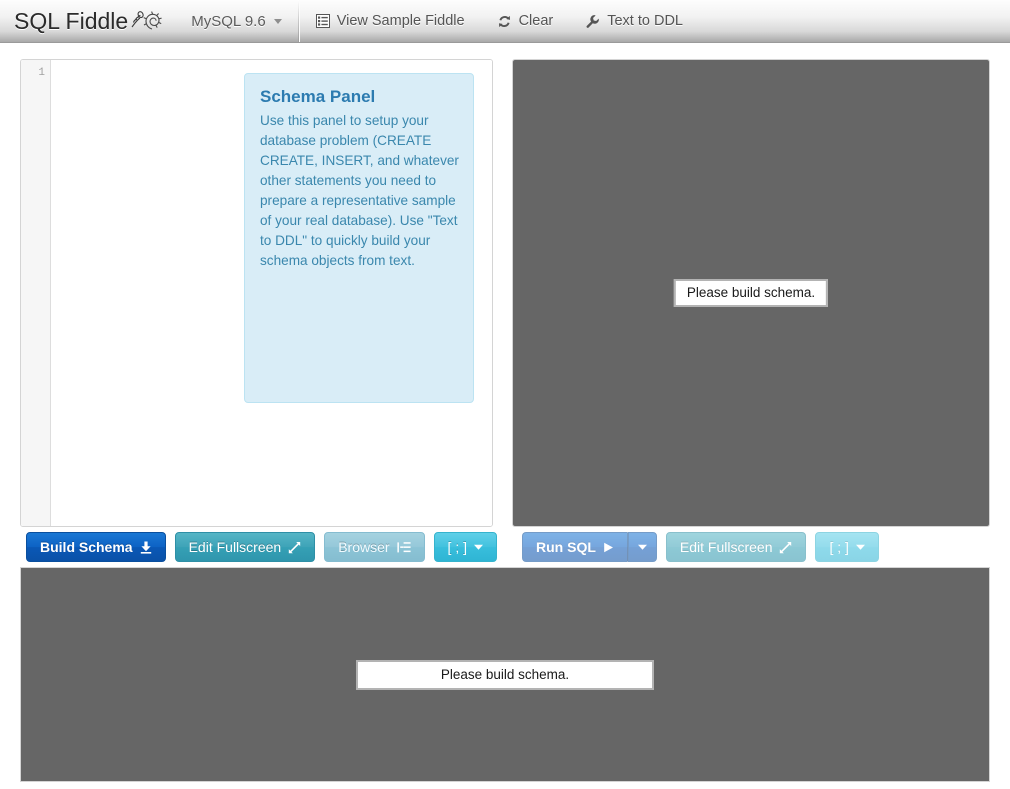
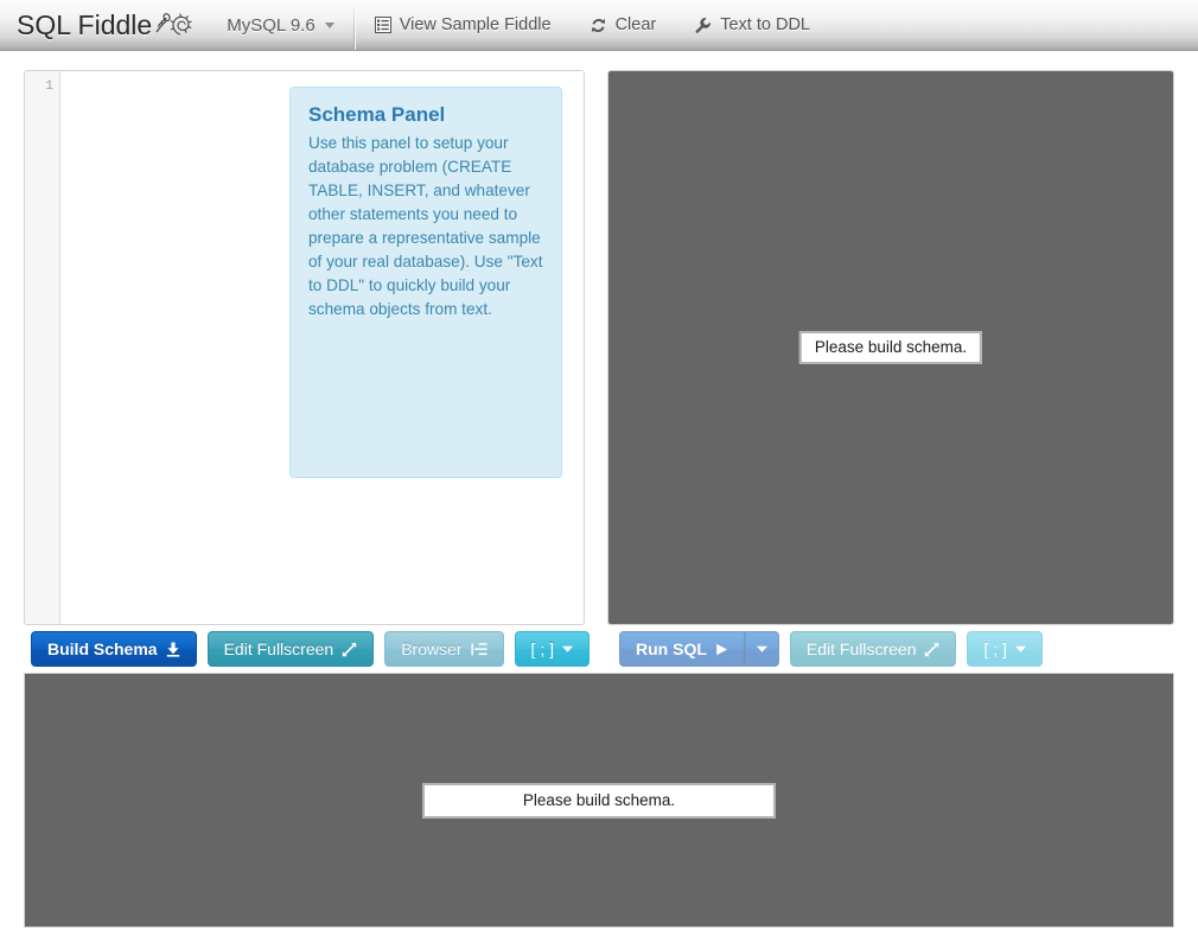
  SQL Fiddle
  MySQL 9.6
  View Sample Fiddle
  Clear
  Text to DDL
  1
  Schema Panel
- Use this panel to setup your database problem (CREATE CREATE, INSERT, and whatever other statements you need to prepare a representative sample of your real database). Use "Text to DDL" to quickly build your schema objects from text.
+ Use this panel to setup your database problem (CREATE TABLE, INSERT, and whatever other statements you need to prepare a representative sample of your real database). Use "Text to DDL" to quickly build your schema objects from text.
  Build Schema
  Edit Fullscreen
  Browser
  [ ; ]
  Please build schema.
  Run SQL
  Edit Fullscreen
  [ ; ]
  Please build schema.
